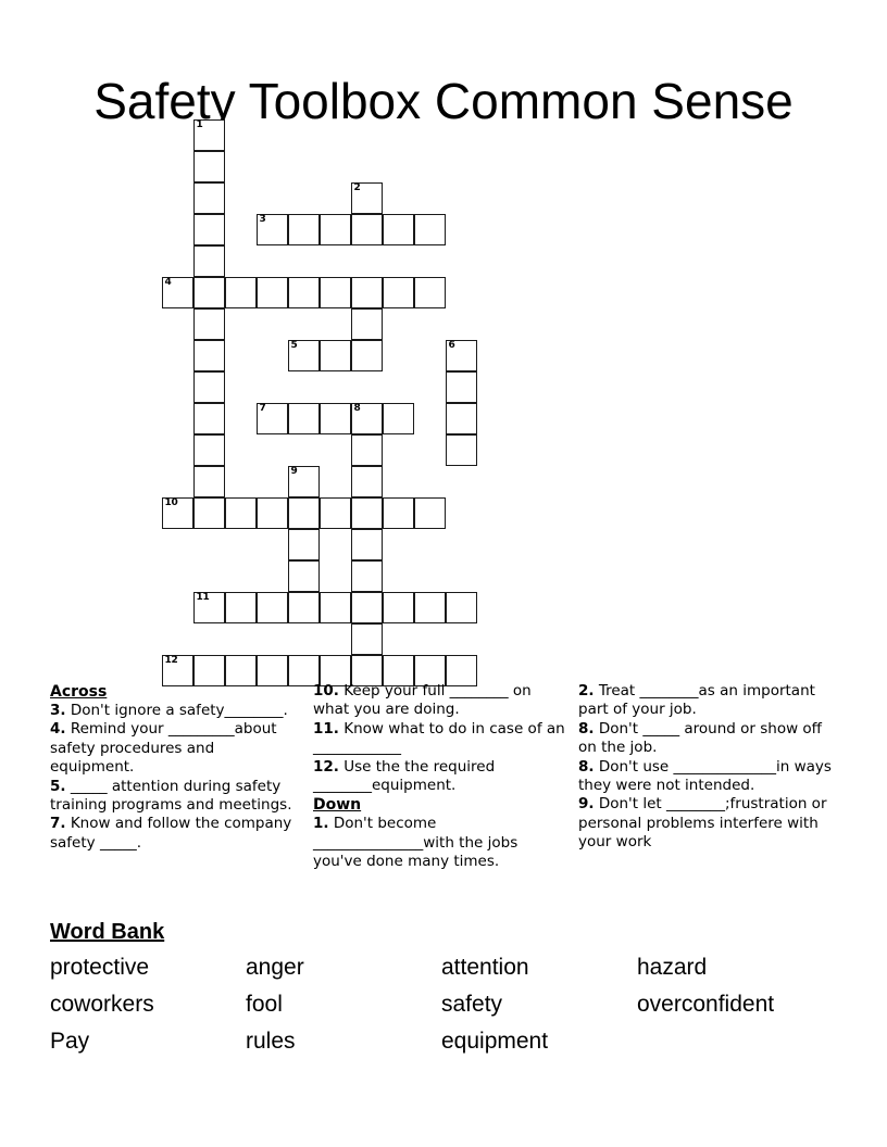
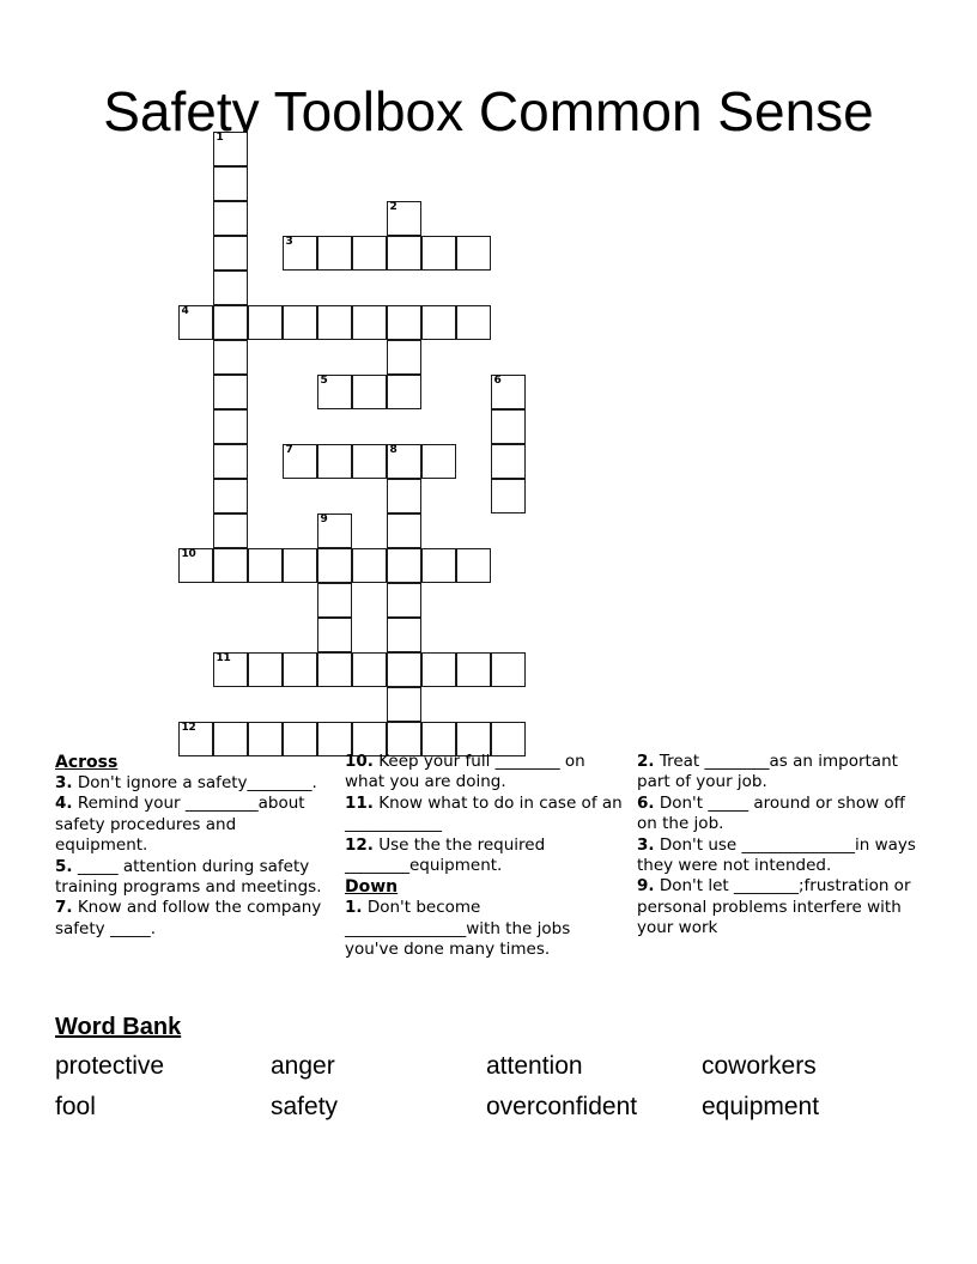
  Safety Toolbox Common Sense
  1
  2
  3
  4
  5
  6
  7
  8
  9
  10
  11
  12
  Across
  3. Don't ignore a safety________.
  4. Remind your _________about safety procedures and equipment.
  5. _____ attention during safety training programs and meetings.
  7. Know and follow the company safety _____.
  10. Keep your full ________ on what you are doing.
  11. Know what to do in case of an ____________
  12. Use the the required ________equipment.
  Down
  1. Don't become _______________with the jobs you've done many times.
  2. Treat ________as an important part of your job.
- 8. Don't _____ around or show off on the job.
+ 6. Don't _____ around or show off on the job.
- 8. Don't use ______________in ways they were not intended.
+ 3. Don't use ______________in ways they were not intended.
  9. Don't let ________;frustration or personal problems interfere with your work
  Word Bank
  protective
  anger
  attention
- hazard
  coworkers
  fool
  safety
  overconfident
- Pay
- rules
  equipment
